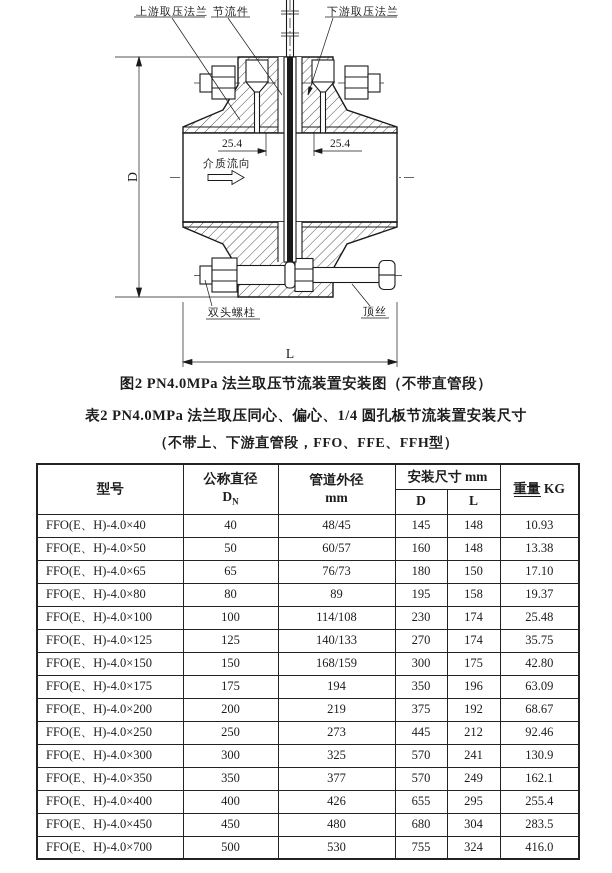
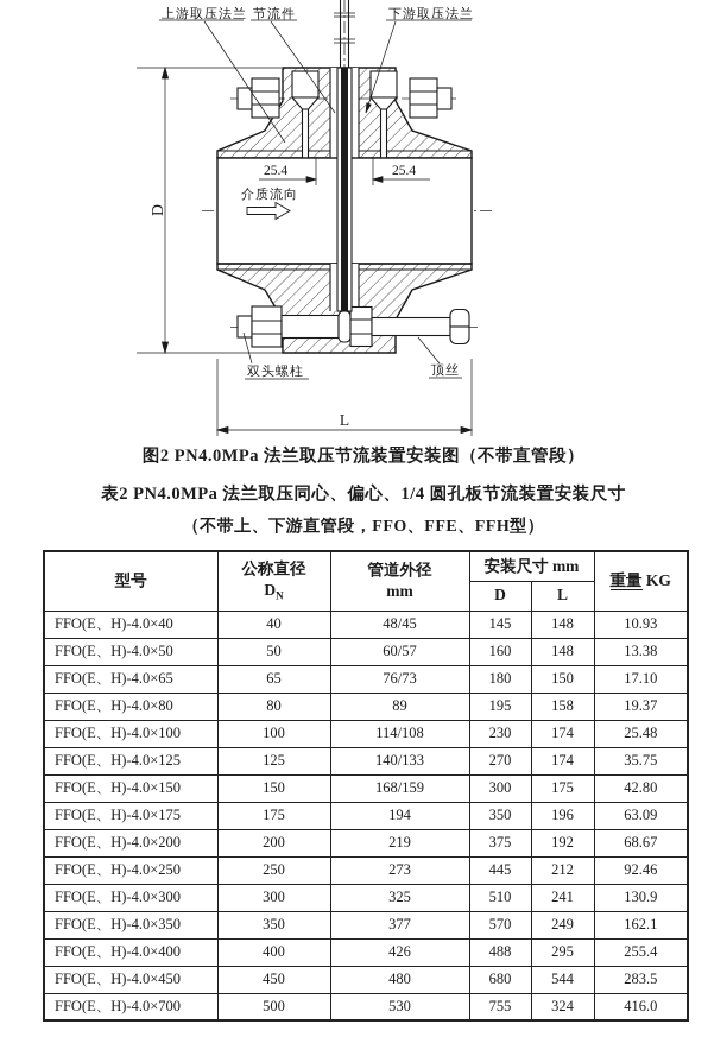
  上游取压法兰
  节流件
  下游取压法兰
  25.4
  25.4
  介质流向
  L
  双头螺柱
  顶丝
  图2 PN4.0MPa 法兰取压节流装置安装图（不带直管段）
  表2 PN4.0MPa 法兰取压同心、偏心、1/4 圆孔板节流装置安装尺寸
  （不带上、下游直管段，FFO、FFE、FFH型）
  型号	公称直径 DN	管道外径 mm	安装尺寸 mm	重量 KG
  D	L
  FFO(E、H)-4.0×40	40	48/45	145	148	10.93
  FFO(E、H)-4.0×50	50	60/57	160	148	13.38
  FFO(E、H)-4.0×65	65	76/73	180	150	17.10
  FFO(E、H)-4.0×80	80	89	195	158	19.37
  FFO(E、H)-4.0×100	100	114/108	230	174	25.48
  FFO(E、H)-4.0×125	125	140/133	270	174	35.75
  FFO(E、H)-4.0×150	150	168/159	300	175	42.80
  FFO(E、H)-4.0×175	175	194	350	196	63.09
  FFO(E、H)-4.0×200	200	219	375	192	68.67
  FFO(E、H)-4.0×250	250	273	445	212	92.46
- FFO(E、H)-4.0×300	300	325	570	241	130.9
+ FFO(E、H)-4.0×300	300	325	510	241	130.9
  FFO(E、H)-4.0×350	350	377	570	249	162.1
- FFO(E、H)-4.0×400	400	426	655	295	255.4
+ FFO(E、H)-4.0×400	400	426	488	295	255.4
- FFO(E、H)-4.0×450	450	480	680	304	283.5
+ FFO(E、H)-4.0×450	450	480	680	544	283.5
  FFO(E、H)-4.0×700	500	530	755	324	416.0
